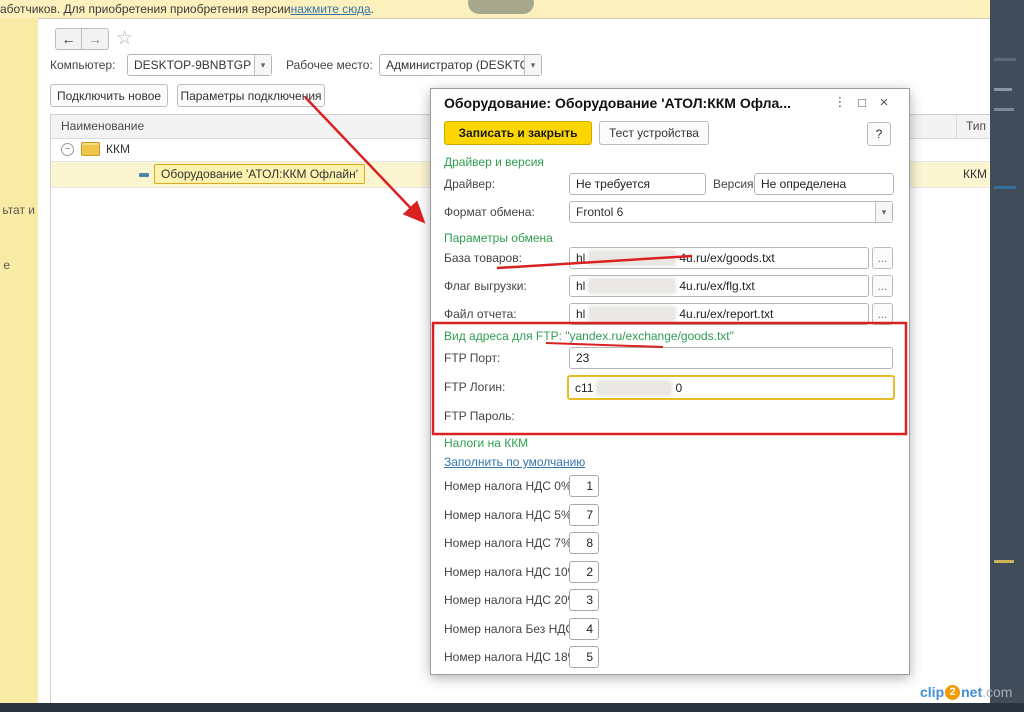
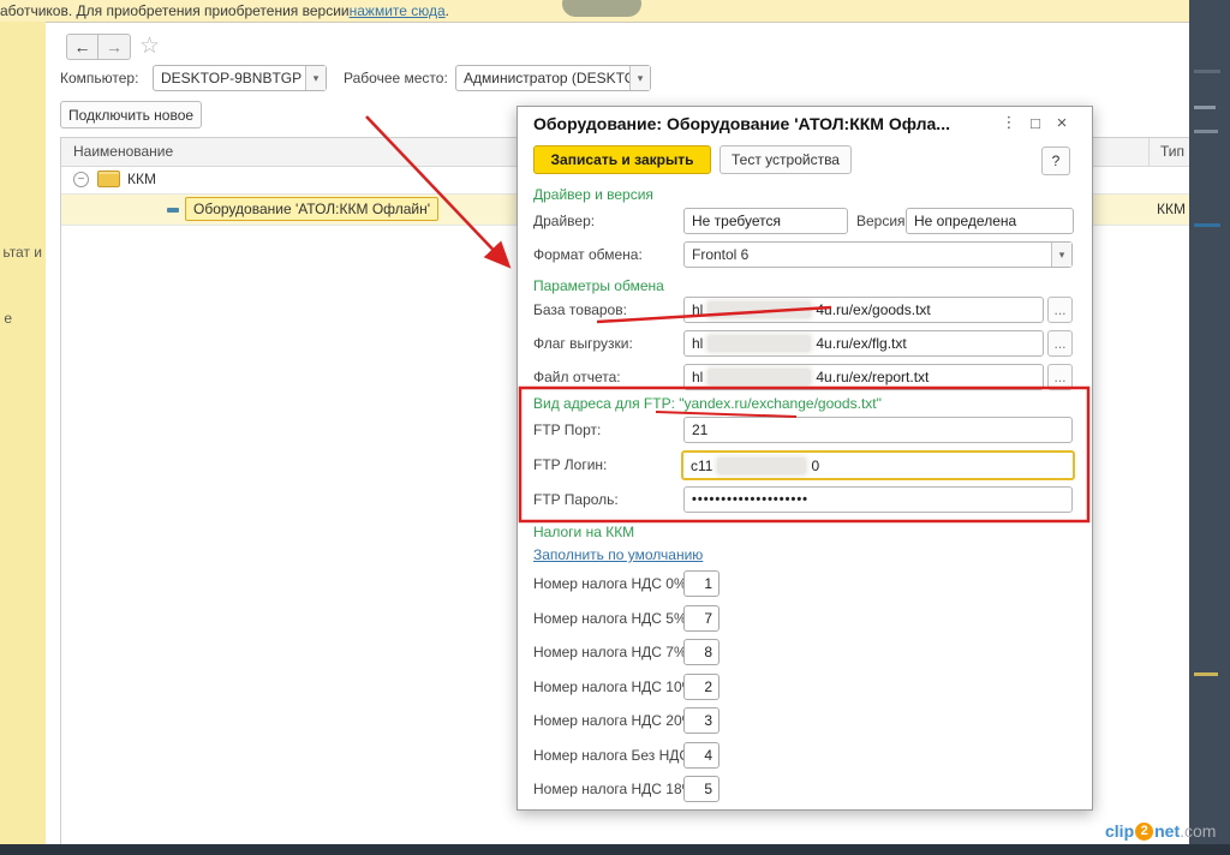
  аботчиков. Для приобретения приобретения версии
  нажмите сюда
  .
  ьтат и
  е
  ←
  →
  ☆
  Компьютер:
  DESKTOP-9BNBTGP
  ▾
  Рабочее место:
  Администратор (DESKT
  ▾
  Подключить новое
- Параметры подключения
  Наименование
  Тип
  −
  ККМ
  Оборудование 'АТОЛ:ККМ Офлайн'
  ККМ
  Оборудование: Оборудование 'АТОЛ:ККМ Офла...
  ⋮
  □
  ×
  Записать и закрыть
  Тест устройства
  ?
  Драйвер и версия
  Драйвер:
  Не требуется
  Версия
  Не определена
  Формат обмена:
  Frontol 6
  ▾
  Параметры обмена
  База товаров:
  hl
  4u.ru/ex/goods.txt
  ...
  Флаг выгрузки:
  hl
  4u.ru/ex/flg.txt
  ...
  Файл отчета:
  hl
  4u.ru/ex/report.txt
  ...
  Вид адреса для FTP: "yandex.ru/exchange/goods.txt"
  FTP Порт:
- 23
+ 21
  FTP Логин:
  c11
  0
  FTP Пароль:
+ ••••••••••••••••••••
  Налоги на ККМ
  Заполнить по умолчанию
  Номер налога НДС 0%
  1
  Номер налога НДС 5%
  7
  Номер налога НДС 7%
  8
  Номер налога НДС 10
  2
  Номер налога НДС 20
  3
  Номер налога Без НД
  4
  Номер налога НДС 18
  5
  clip
  2
  net
  .com
